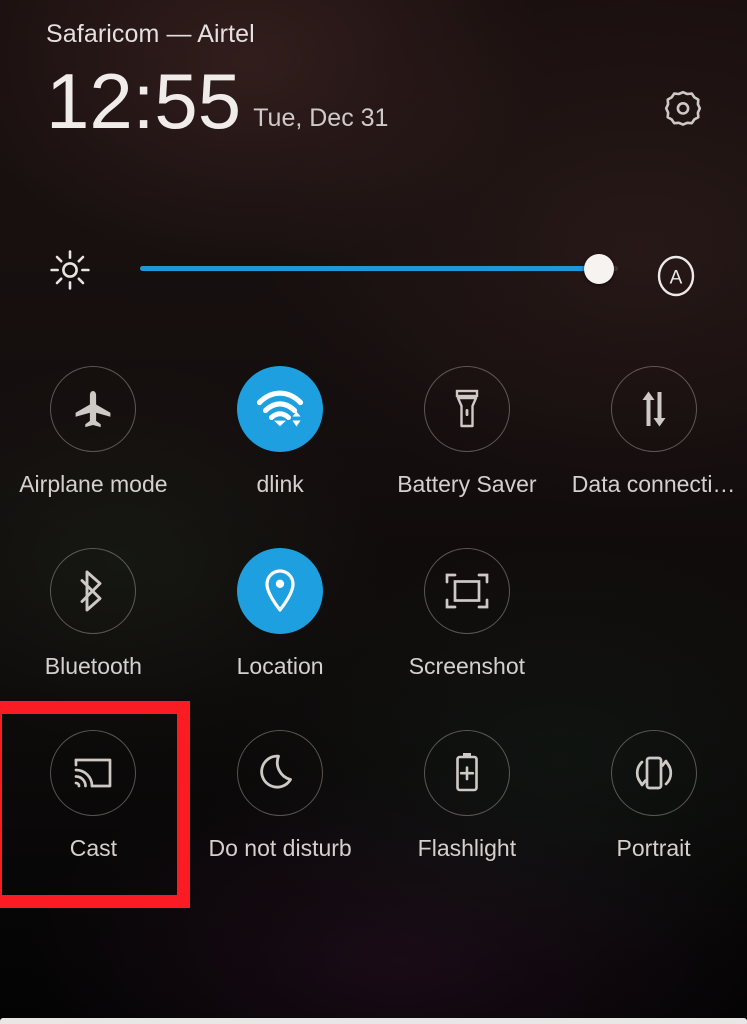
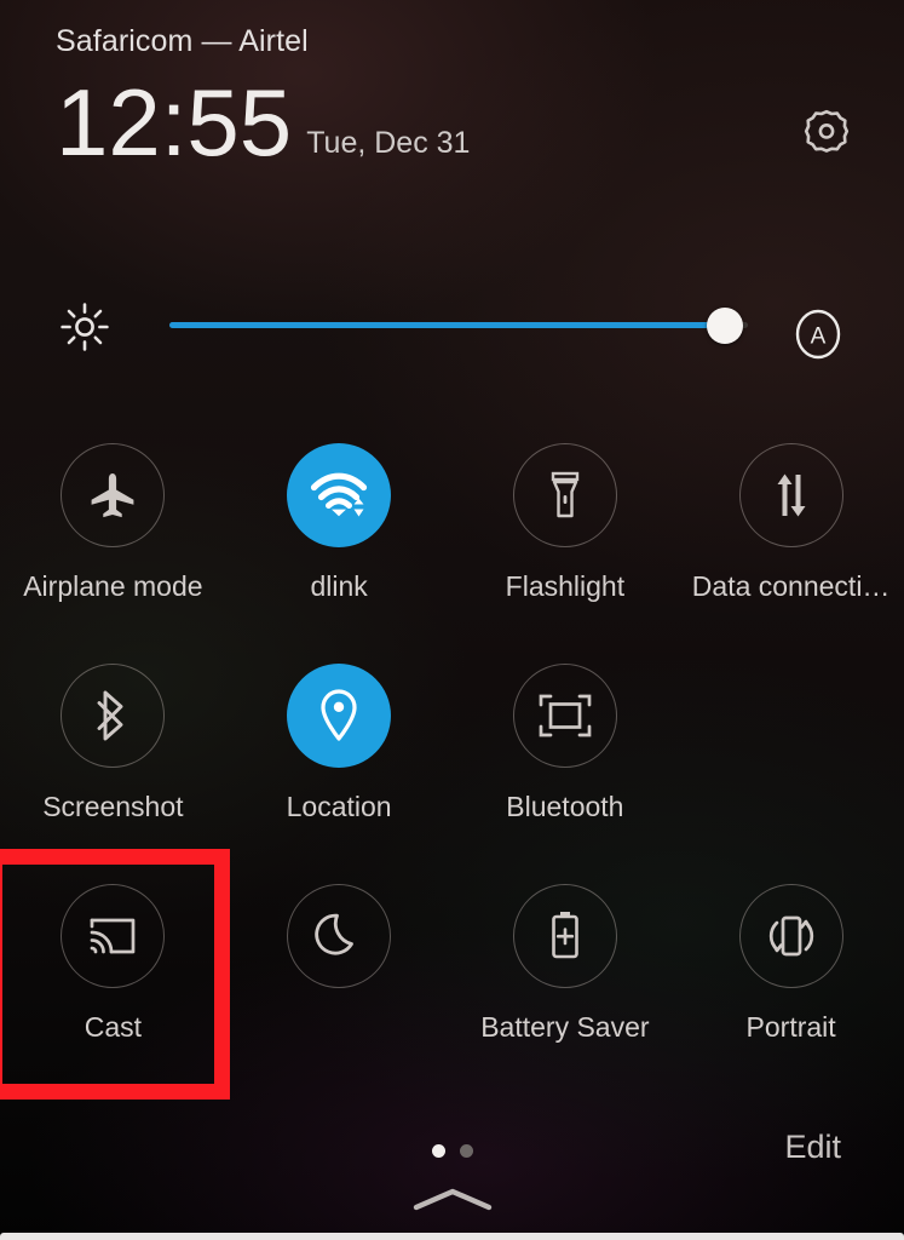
  Safaricom — Airtel
  12:55
  Tue, Dec 31
  A
  Airplane mode
  dlink
- Battery Saver
+ Flashlight
  Data connecti…
- Bluetooth
+ Screenshot
  Location
- Screenshot
+ Bluetooth
  Cast
- Do not disturb
- Flashlight
+ Battery Saver
  Portrait
+ Edit
